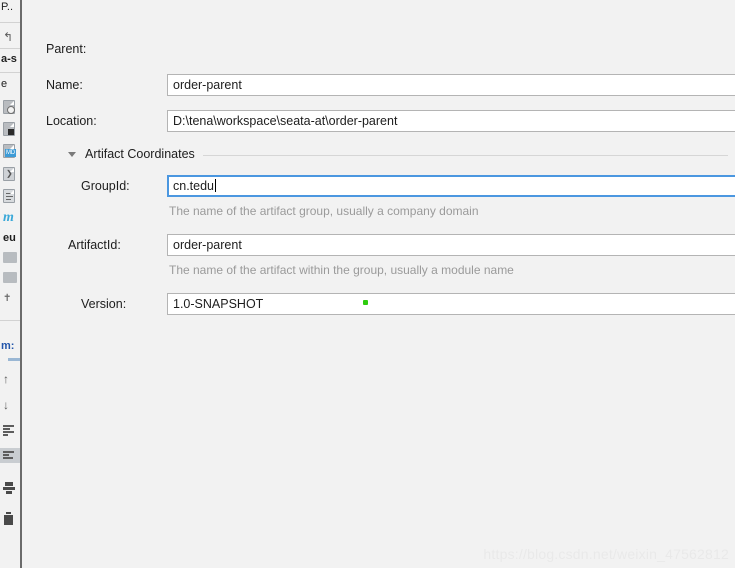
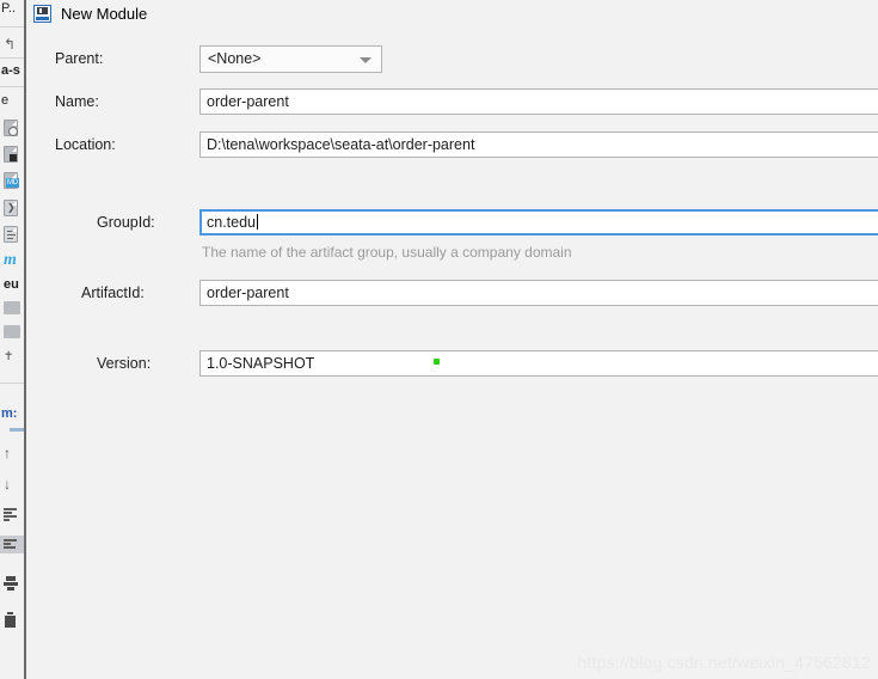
  P..
  ↰
  a-s
  e
  ❯
  m
  eu
  ✝
  m:
  ↑
  ↓
+ New Module
  Parent:
+ <None>
  Name:
  order-parent
  Location:
  D:\tena\workspace\seata-at\order-parent
- Artifact Coordinates
  GroupId:
  cn.tedu
  The name of the artifact group, usually a company domain
  ArtifactId:
  order-parent
- The name of the artifact within the group, usually a module name
  Version:
  1.0-SNAPSHOT
